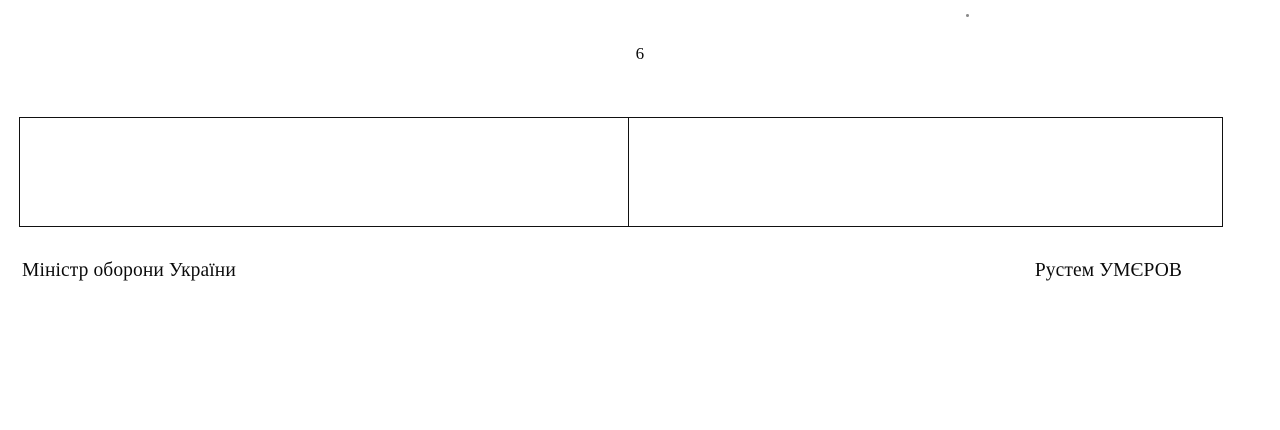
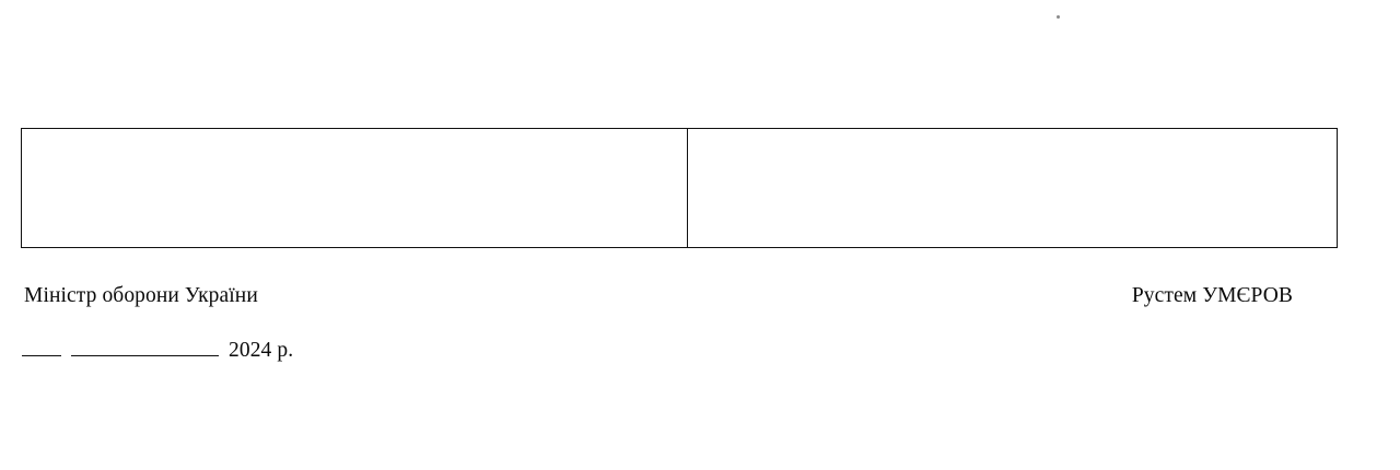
- 6
  Міністр оборони України
  Рустем УМЄРОВ
+ 2024 р.
